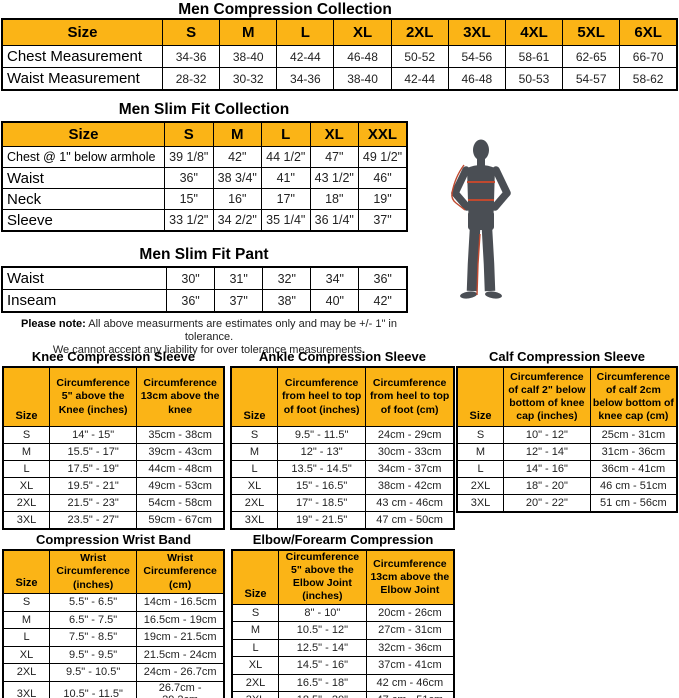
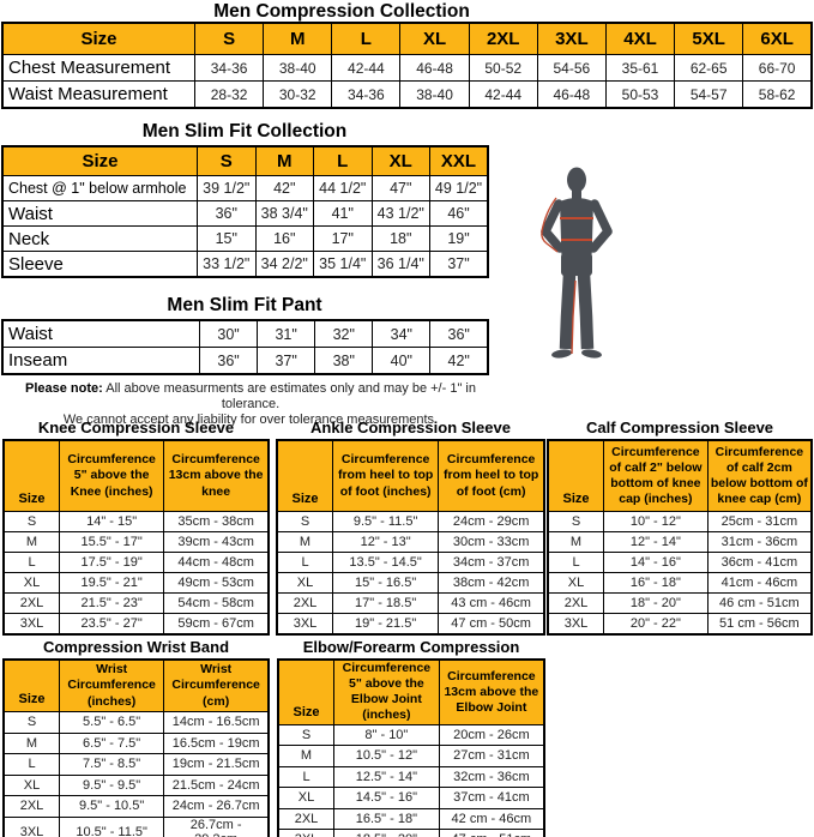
  Men Compression Collection
  Size	S	M	L	XL	2XL	3XL	4XL	5XL	6XL
- Chest Measurement	34-36	38-40	42-44	46-48	50-52	54-56	58-61	62-65	66-70
+ Chest Measurement	34-36	38-40	42-44	46-48	50-52	54-56	35-61	62-65	66-70
  Waist Measurement	28-32	30-32	34-36	38-40	42-44	46-48	50-53	54-57	58-62
  Men Slim Fit Collection
  Size	S	M	L	XL	XXL
- Chest @ 1" below armhole	39 1/8"	42"	44 1/2"	47"	49 1/2"
+ Chest @ 1" below armhole	39 1/2"	42"	44 1/2"	47"	49 1/2"
  Waist	36"	38 3/4"	41"	43 1/2"	46"
  Neck	15"	16"	17"	18"	19"
  Sleeve	33 1/2"	34 2/2"	35 1/4"	36 1/4"	37"
  Men Slim Fit Pant
  Waist	30"	31"	32"	34"	36"
  Inseam	36"	37"	38"	40"	42"
  Please note: All above measurments are estimates only and may be +/- 1" in tolerance.
  We cannot accept any liability for over tolerance measurements.
  Knee Compression Sleeve
  Size	Circumference 5" above the Knee (inches)	Circumference 13cm above the knee
  S	14" - 15"	35cm - 38cm
  M	15.5" - 17"	39cm - 43cm
  L	17.5" - 19"	44cm - 48cm
  XL	19.5" - 21"	49cm - 53cm
  2XL	21.5" - 23"	54cm - 58cm
  3XL	23.5" - 27"	59cm - 67cm
  Ankle Compression Sleeve
  Size	Circumference from heel to top of foot (inches)	Circumference from heel to top of foot (cm)
  S	9.5" - 11.5"	24cm - 29cm
  M	12" - 13"	30cm - 33cm
  L	13.5" - 14.5"	34cm - 37cm
  XL	15" - 16.5"	38cm - 42cm
  2XL	17" - 18.5"	43 cm - 46cm
  3XL	19" - 21.5"	47 cm - 50cm
  Calf Compression Sleeve
  Size	Circumference of calf 2" below bottom of knee cap (inches)	Circumference of calf 2cm below bottom of knee cap (cm)
  S	10" - 12"	25cm - 31cm
  M	12" - 14"	31cm - 36cm
  L	14" - 16"	36cm - 41cm
+ XL	16" - 18"	41cm - 46cm
  2XL	18" - 20"	46 cm - 51cm
  3XL	20" - 22"	51 cm - 56cm
  Compression Wrist Band
  Size	Wrist Circumference (inches)	Wrist Circumference (cm)
  S	5.5" - 6.5"	14cm - 16.5cm
  M	6.5" - 7.5"	16.5cm - 19cm
  L	7.5" - 8.5"	19cm - 21.5cm
  XL	9.5" - 9.5"	21.5cm - 24cm
  2XL	9.5" - 10.5"	24cm - 26.7cm
  3XL	10.5" - 11.5"	26.7cm -
  Elbow/Forearm Compression
  Size	Circumference 5" above the Elbow Joint (inches)	Circumference 13cm above the Elbow Joint
  S	8" - 10"	20cm - 26cm
  M	10.5" - 12"	27cm - 31cm
  L	12.5" - 14"	32cm - 36cm
  XL	14.5" - 16"	37cm - 41cm
  2XL	16.5" - 18"	42 cm - 46cm
